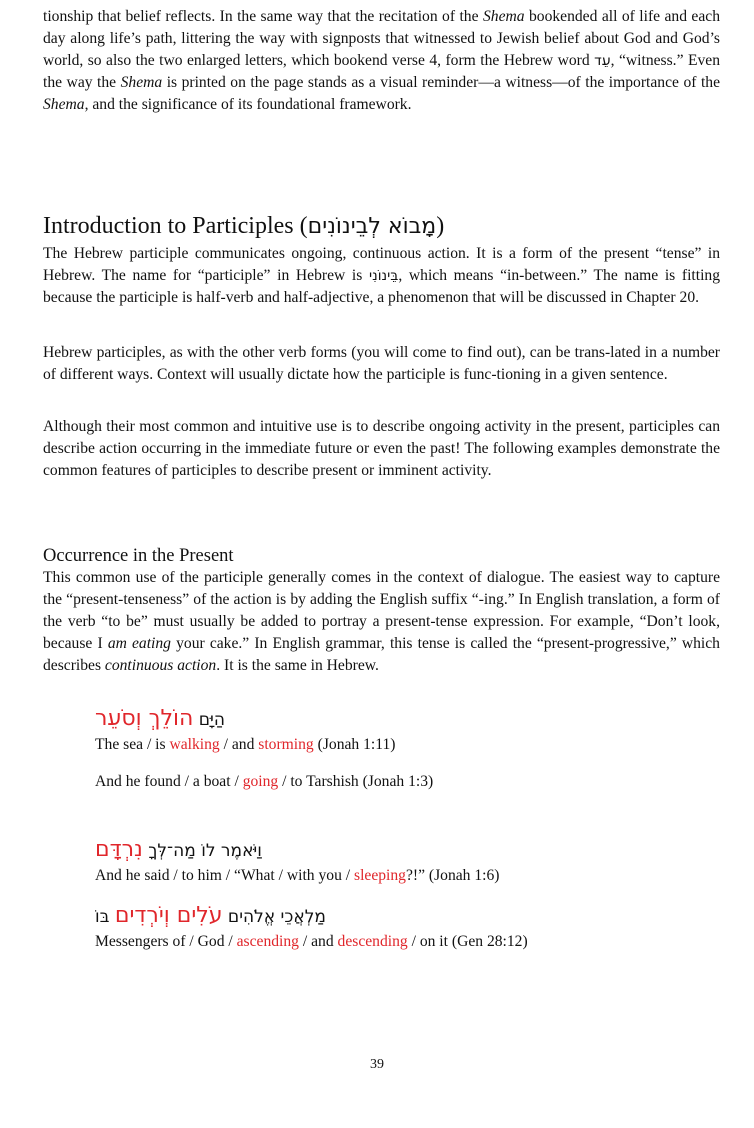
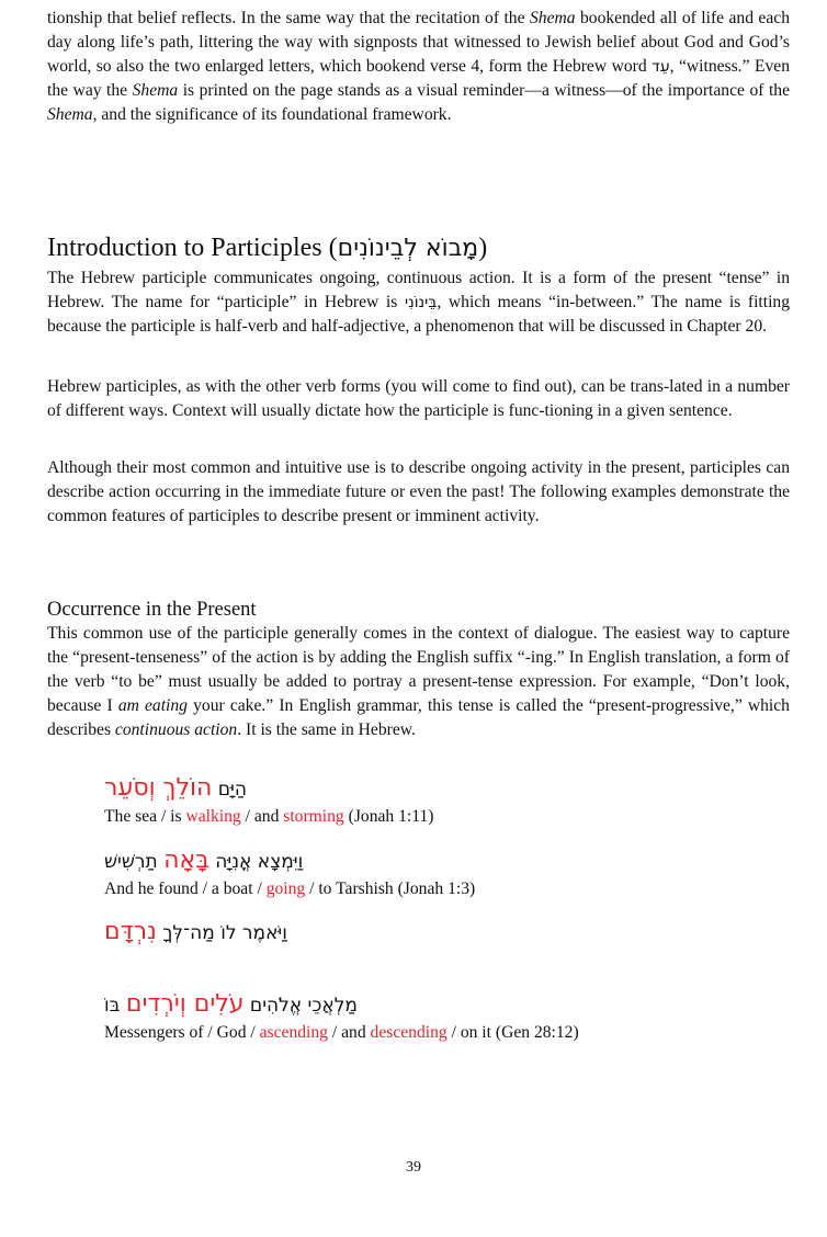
  tionship that belief reflects. In the same way that the recitation of the Shema bookended all of life and each day along life’s path, littering the way with signposts that witnessed to Jewish belief about God and God’s world, so also the two enlarged letters, which bookend verse 4, form the Hebrew word עֵד , “witness.” Even the way the Shema is printed on the page stands as a visual reminder—a witness—of the importance of the Shema, and the significance of its foundational framework.
  Introduction to Participles ( מָבוֹא לְבֵינוֹנִים )
  The Hebrew participle communicates ongoing, continuous action. It is a form of the present “tense” in Hebrew. The name for “participle” in Hebrew is בֵּינוֹנִי , which means “in-between.” The name is fitting because the participle is half-verb and half-adjective, a phenomenon that will be discussed in Chapter 20.
  Hebrew participles, as with the other verb forms (you will come to find out), can be trans-lated in a number of different ways. Context will usually dictate how the participle is func-tioning in a given sentence.
  Although their most common and intuitive use is to describe ongoing activity in the present, participles can describe action occurring in the immediate future or even the past! The following examples demonstrate the common features of participles to describe present or imminent activity.
  Occurrence in the Present
  This common use of the participle generally comes in the context of dialogue. The easiest way to capture the “present-tenseness” of the action is by adding the English suffix “-ing.” In English translation, a form of the verb “to be” must usually be added to portray a present-tense expression. For example, “Don’t look, because I am eating your cake.” In English grammar, this tense is called the “present-progressive,” which describes continuous action. It is the same in Hebrew.
  הַיָּם הוֹלֵךְ וְסֹעֵר
  The sea / is walking / and storming (Jonah 1:11)
+ וַיִּמְצָא אֳנִיָּה בָּאָה תַרְשִׁישׁ
  And he found / a boat / going / to Tarshish (Jonah 1:3)
  וַיֹּאמֶר לוֹ מַה־לְּךָ נִרְדָּם
- And he said / to him / “What / with you / sleeping?!” (Jonah 1:6)
  מַלְאֲכֵי אֱלֹהִים עֹלִים וְיֹרְדִים בּוֹ
  Messengers of / God / ascending / and descending / on it (Gen 28:12)
  39
